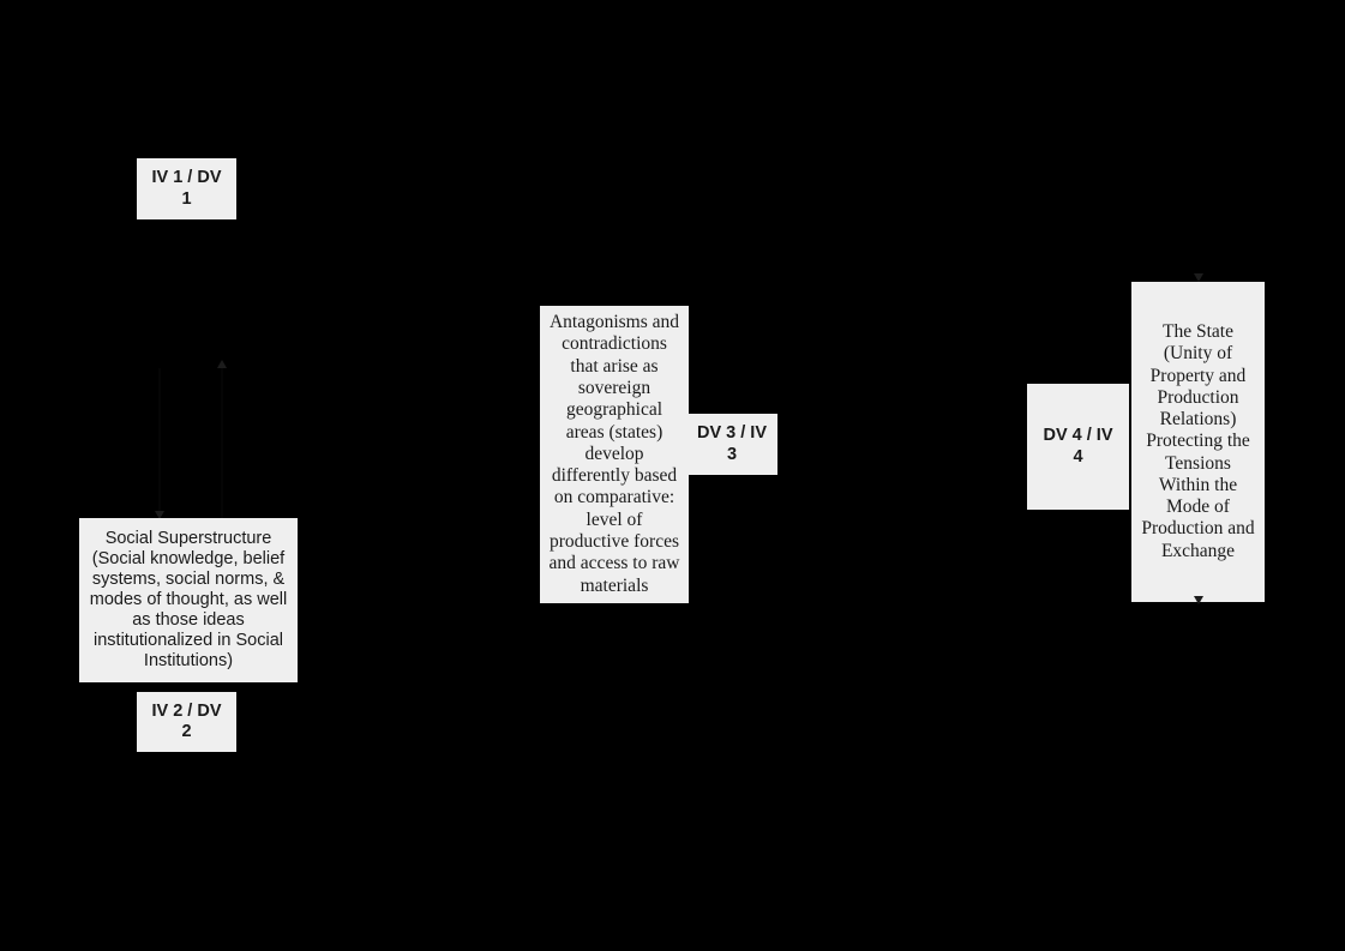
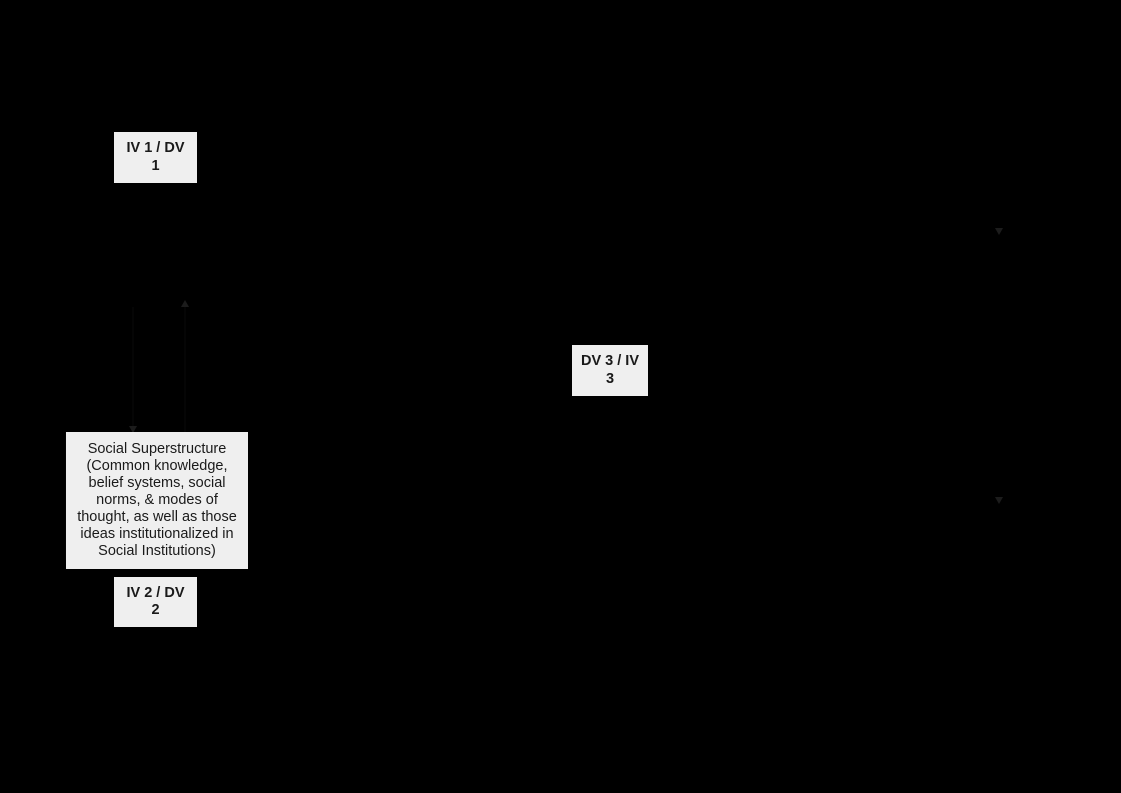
  IV 1 / DV
  1
- Social Superstructure (Social knowledge, belief systems, social norms, & modes of thought, as well as those ideas institutionalized in Social Institutions)
+ Social Superstructure (Common knowledge, belief systems, social norms, & modes of thought, as well as those ideas institutionalized in Social Institutions)
  IV 2 / DV
  2
- Antagonisms and contradictions that arise as sovereign geographical areas (states) develop differently based on comparative: level of productive forces and access to raw materials
  DV 3 / IV
  3
- DV 4 / IV
- 4
- The State (Unity of Property and Production Relations) Protecting the Tensions Within the Mode of Production and Exchange
